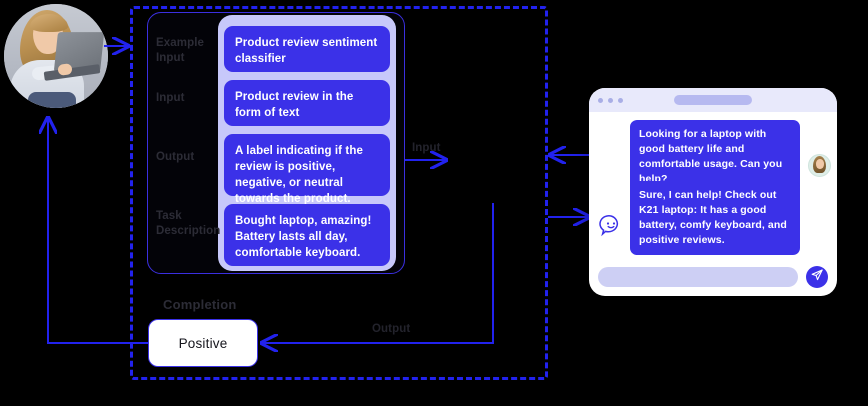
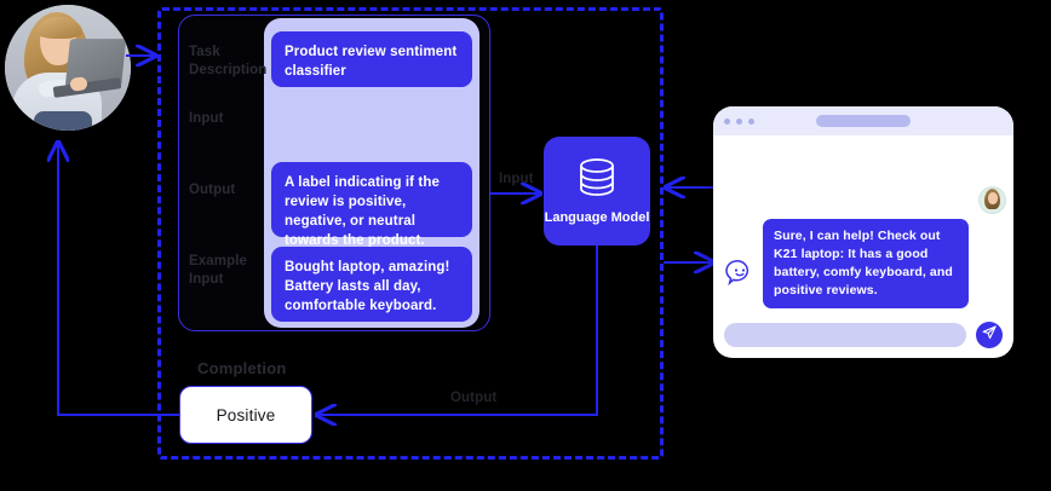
- Example Input
+ Task Description
  Input
  Output
- Task Description
+ Example Input
  Product review sentiment classifier
- Product review in the form of text
  A label indicating if the review is positive, negative, or neutral towards the product.
  Bought laptop, amazing! Battery lasts all day, comfortable keyboard.
+ Language Model
  Input
  Output
  Completion
  Positive
- Looking for a laptop with good battery life and comfortable usage. Can you help?
  Sure, I can help! Check out K21 laptop: It has a good battery, comfy keyboard, and positive reviews.
